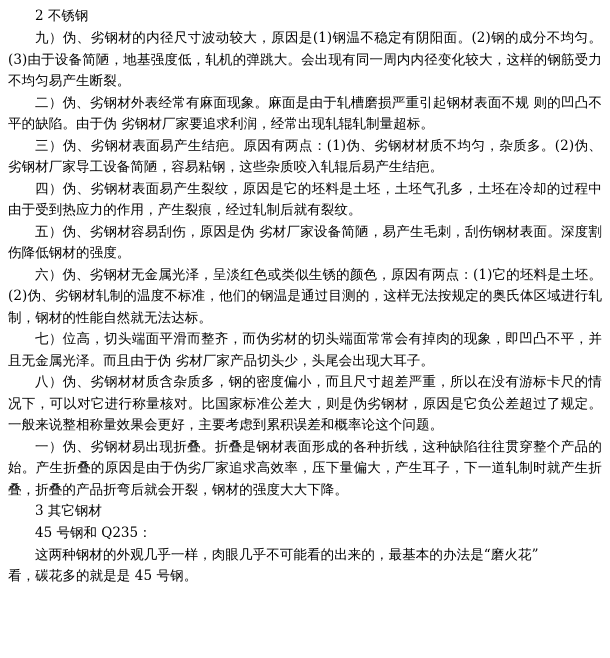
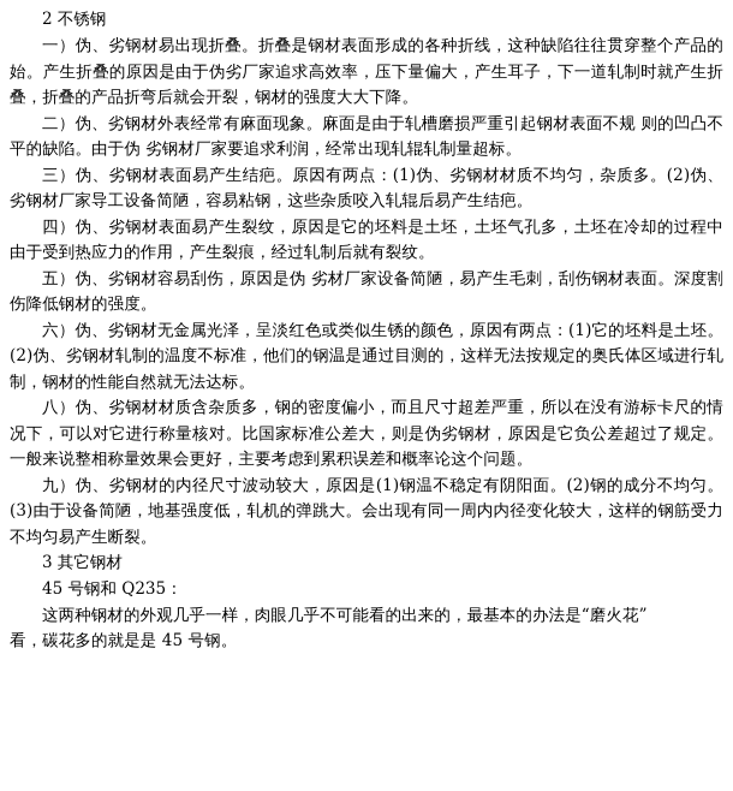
  2 不锈钢
- 九）伪、劣钢材的内径尺寸波动较大，原因是(1)钢温不稳定有阴阳面。(2)钢的成分不均匀。(3)由于设备简陋，地基强度低，轧机的弹跳大。会出现有同一周内内径变化较大，这样的钢筋受力不均匀易产生断裂。
+ 一）伪、劣钢材易出现折叠。折叠是钢材表面形成的各种折线，这种缺陷往往贯穿整个产品的始。产生折叠的原因是由于伪劣厂家追求高效率，压下量偏大，产生耳子，下一道轧制时就产生折叠，折叠的产品折弯后就会开裂，钢材的强度大大下降。
  二）伪、劣钢材外表经常有麻面现象。麻面是由于轧槽磨损严重引起钢材表面不规 则的凹凸不平的缺陷。由于伪 劣钢材厂家要追求利润，经常出现轧辊轧制量超标。
  三）伪、劣钢材表面易产生结疤。原因有两点：(1)伪、劣钢材材质不均匀，杂质多。(2)伪、劣钢材厂家导工设备简陋，容易粘钢，这些杂质咬入轧辊后易产生结疤。
  四）伪、劣钢材表面易产生裂纹，原因是它的坯料是土坯，土坯气孔多，土坯在冷却的过程中由于受到热应力的作用，产生裂痕，经过轧制后就有裂纹。
  五）伪、劣钢材容易刮伤，原因是伪 劣材厂家设备简陋，易产生毛刺，刮伤钢材表面。深度割伤降低钢材的强度。
  六）伪、劣钢材无金属光泽，呈淡红色或类似生锈的颜色，原因有两点：(1)它的坯料是土坯。(2)伪、劣钢材轧制的温度不标准，他们的钢温是通过目测的，这样无法按规定的奥氏体区域进行轧制，钢材的性能自然就无法达标。
- 七）位高，切头端面平滑而整齐，而伪劣材的切头端面常常会有掉肉的现象，即凹凸不平，并且无金属光泽。而且由于伪 劣材厂家产品切头少，头尾会出现大耳子。
  八）伪、劣钢材材质含杂质多，钢的密度偏小，而且尺寸超差严重，所以在没有游标卡尺的情况下，可以对它进行称量核对。比国家标准公差大，则是伪劣钢材，原因是它负公差超过了规定。一般来说整相称量效果会更好，主要考虑到累积误差和概率论这个问题。
- 一）伪、劣钢材易出现折叠。折叠是钢材表面形成的各种折线，这种缺陷往往贯穿整个产品的始。产生折叠的原因是由于伪劣厂家追求高效率，压下量偏大，产生耳子，下一道轧制时就产生折叠，折叠的产品折弯后就会开裂，钢材的强度大大下降。
+ 九）伪、劣钢材的内径尺寸波动较大，原因是(1)钢温不稳定有阴阳面。(2)钢的成分不均匀。(3)由于设备简陋，地基强度低，轧机的弹跳大。会出现有同一周内内径变化较大，这样的钢筋受力不均匀易产生断裂。
  3 其它钢材
  45 号钢和 Q235：
  这两种钢材的外观几乎一样，肉眼几乎不可能看的出来的，最基本的办法是“磨火花”
  看，碳花多的就是是 45 号钢。
